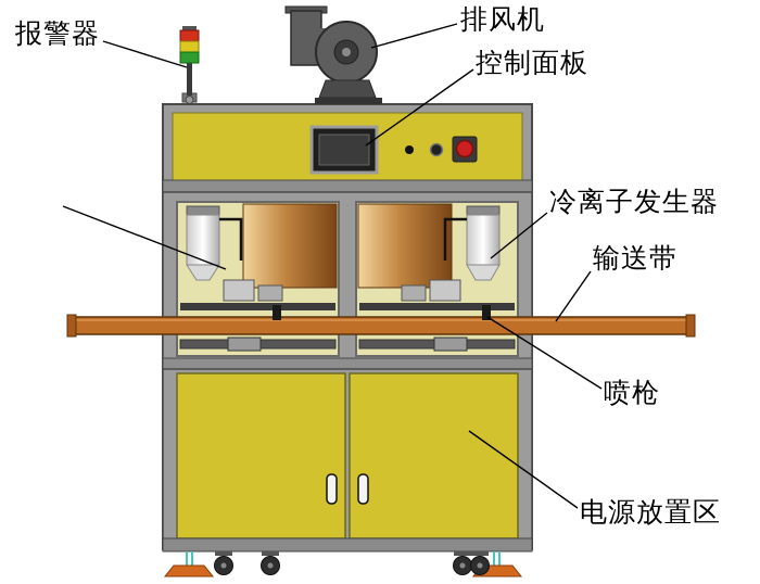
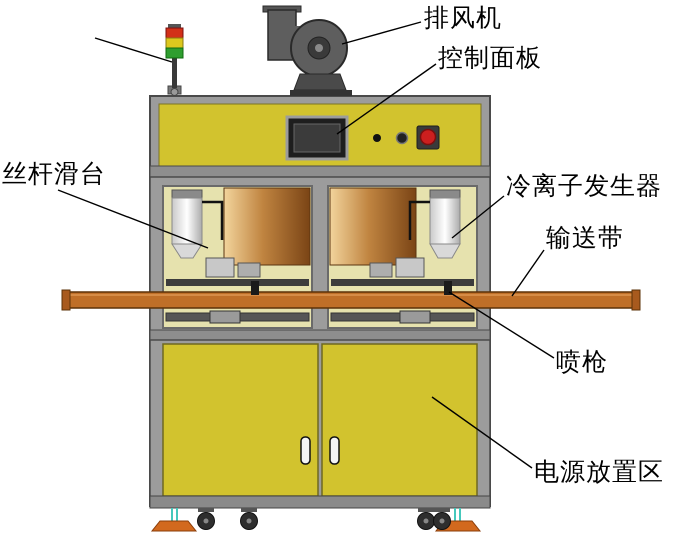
- 报警器
  排风机
  控制面板
+ 丝杆滑台
  冷离子发生器
  输送带
  喷枪
  电源放置区
